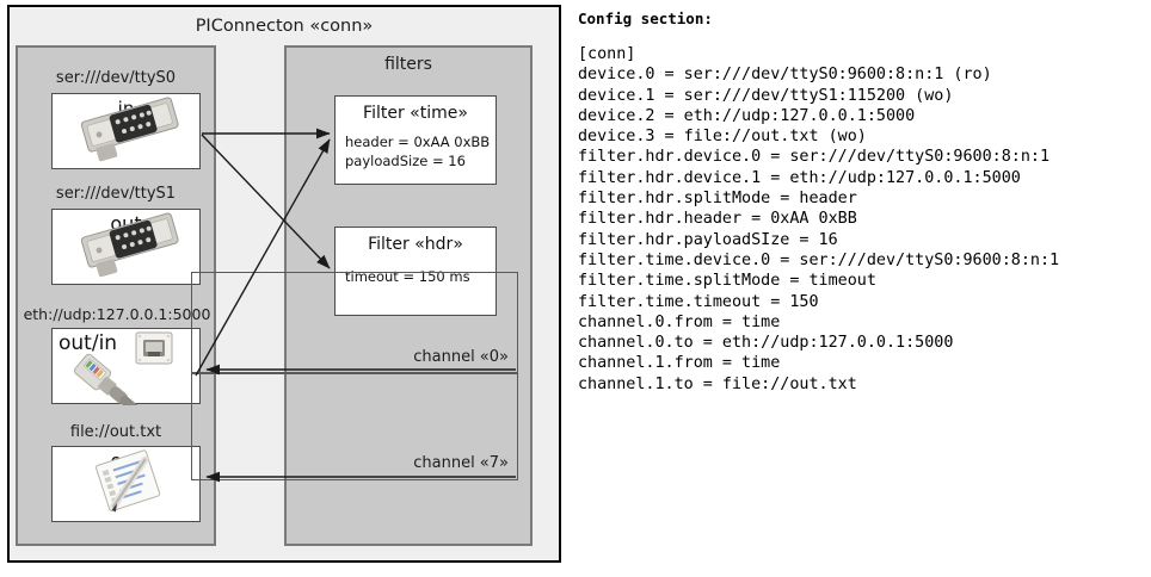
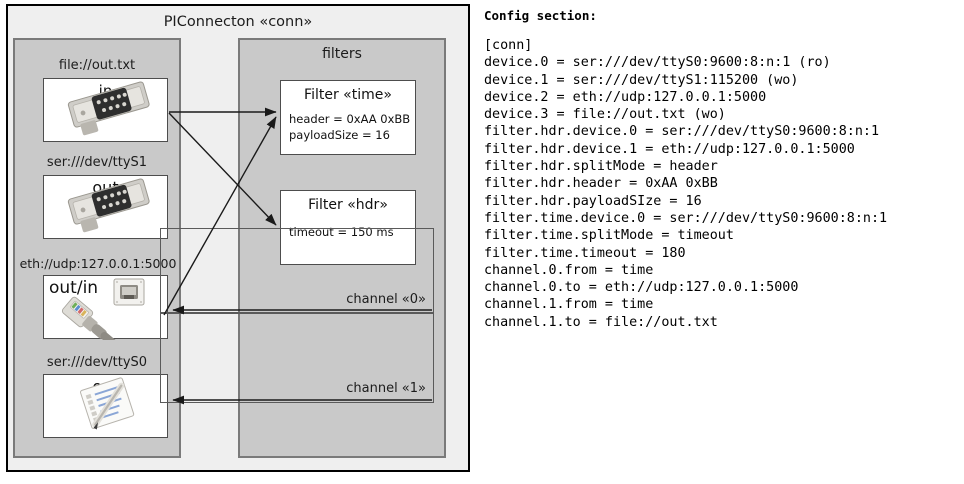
  PIConnecton «conn»
- ser:///dev/ttyS0
+ file://out.txt
  ser:///dev/ttyS1
  eth://udp:127.0.0.1:5000
  out/in
- file://out.txt
+ ser:///dev/ttyS0
  filters
  Filter «time»
  header = 0xAA 0xBB
  payloadSize = 16
  Filter «hdr»
  timeout = 150 ms
  channel «0»
- channel «7»
+ channel «1»
  Config section:
  [conn]
  device.0 = ser:///dev/ttyS0:9600:8:n:1 (ro)
  device.1 = ser:///dev/ttyS1:115200 (wo)
  device.2 = eth://udp:127.0.0.1:5000
  device.3 = file://out.txt (wo)
  filter.hdr.device.0 = ser:///dev/ttyS0:9600:8:n:1
  filter.hdr.device.1 = eth://udp:127.0.0.1:5000
  filter.hdr.splitMode = header
  filter.hdr.header = 0xAA 0xBB
  filter.hdr.payloadSIze = 16
  filter.time.device.0 = ser:///dev/ttyS0:9600:8:n:1
  filter.time.splitMode = timeout
- filter.time.timeout = 150
+ filter.time.timeout = 180
  channel.0.from = time
  channel.0.to = eth://udp:127.0.0.1:5000
  channel.1.from = time
  channel.1.to = file://out.txt
